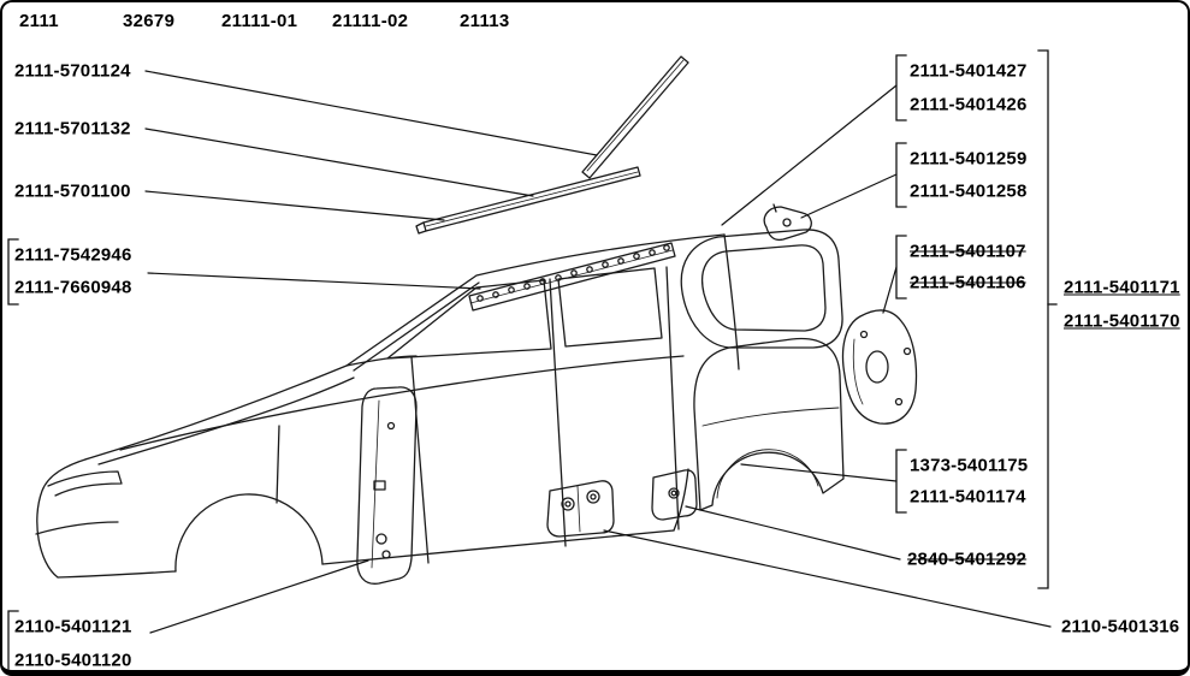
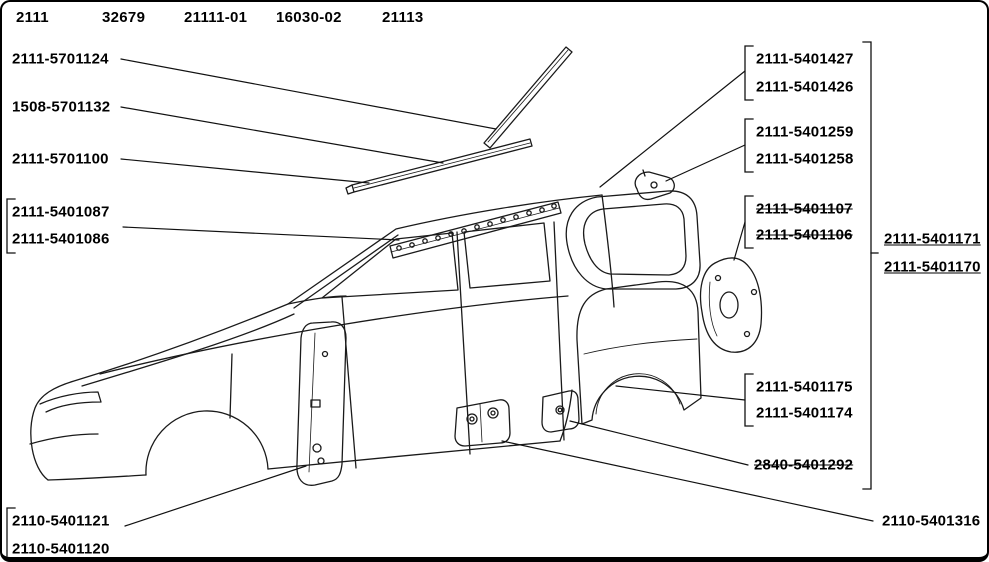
  2111
  32679
  21111-01
- 21111-02
+ 16030-02
  21113
  2111-5701124
- 2111-5701132
+ 1508-5701132
  2111-5701100
- 2111-7542946
+ 2111-5401087
- 2111-7660948
+ 2111-5401086
  2110-5401121
  2110-5401120
  2111-5401427
  2111-5401426
  2111-5401259
  2111-5401258
  2111-5401107
  2111-5401106
- 1373-5401175
+ 2111-5401175
  2111-5401174
  2840-5401292
  2111-5401171
  2111-5401170
  2110-5401316
